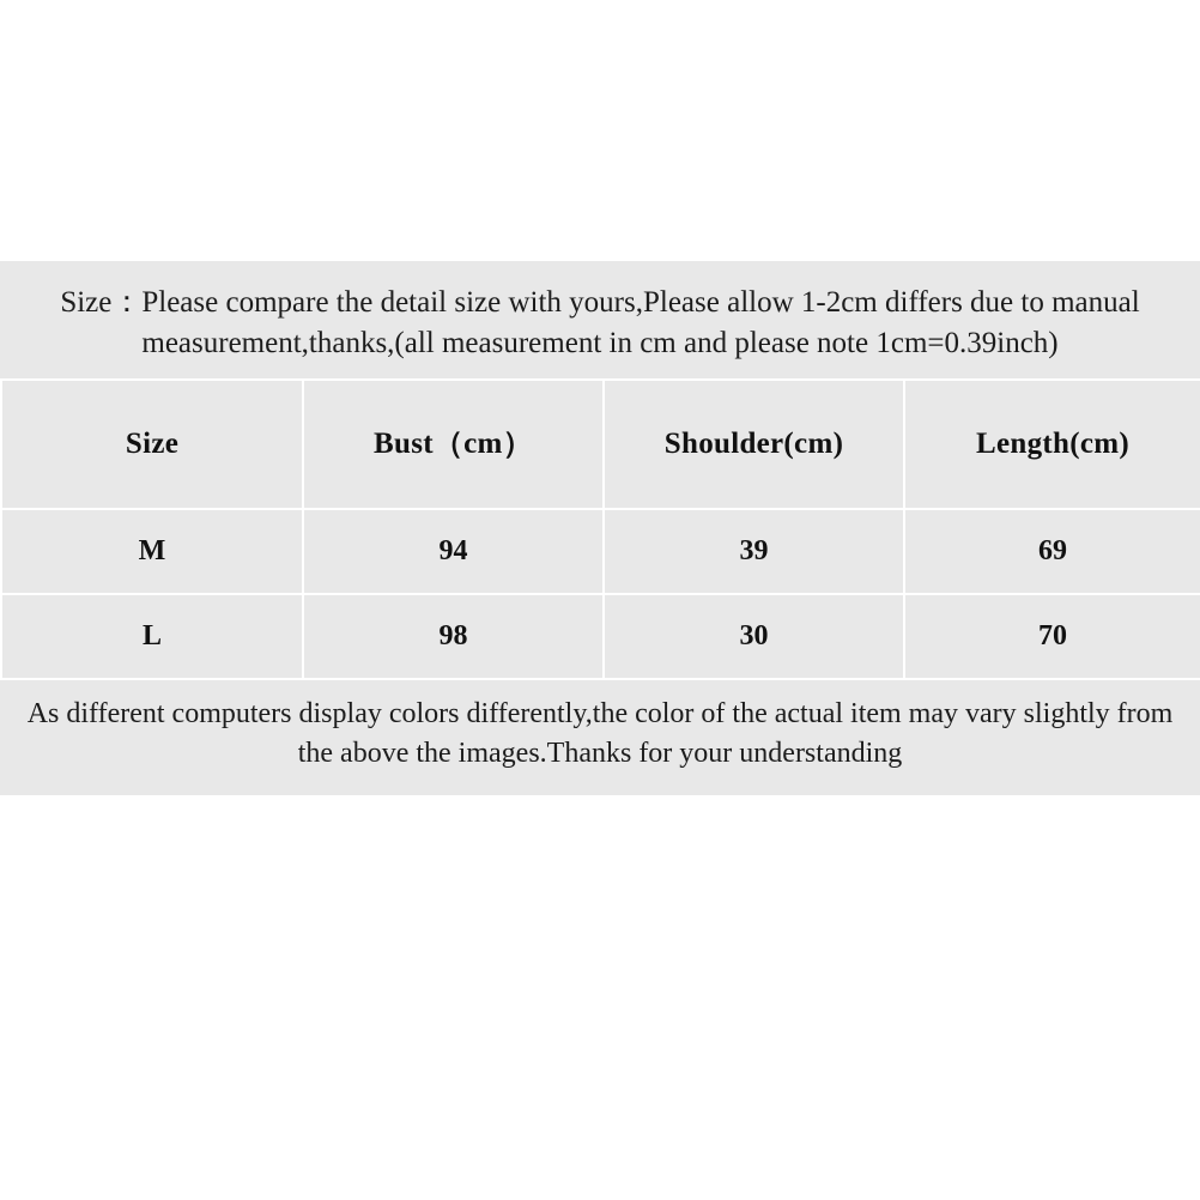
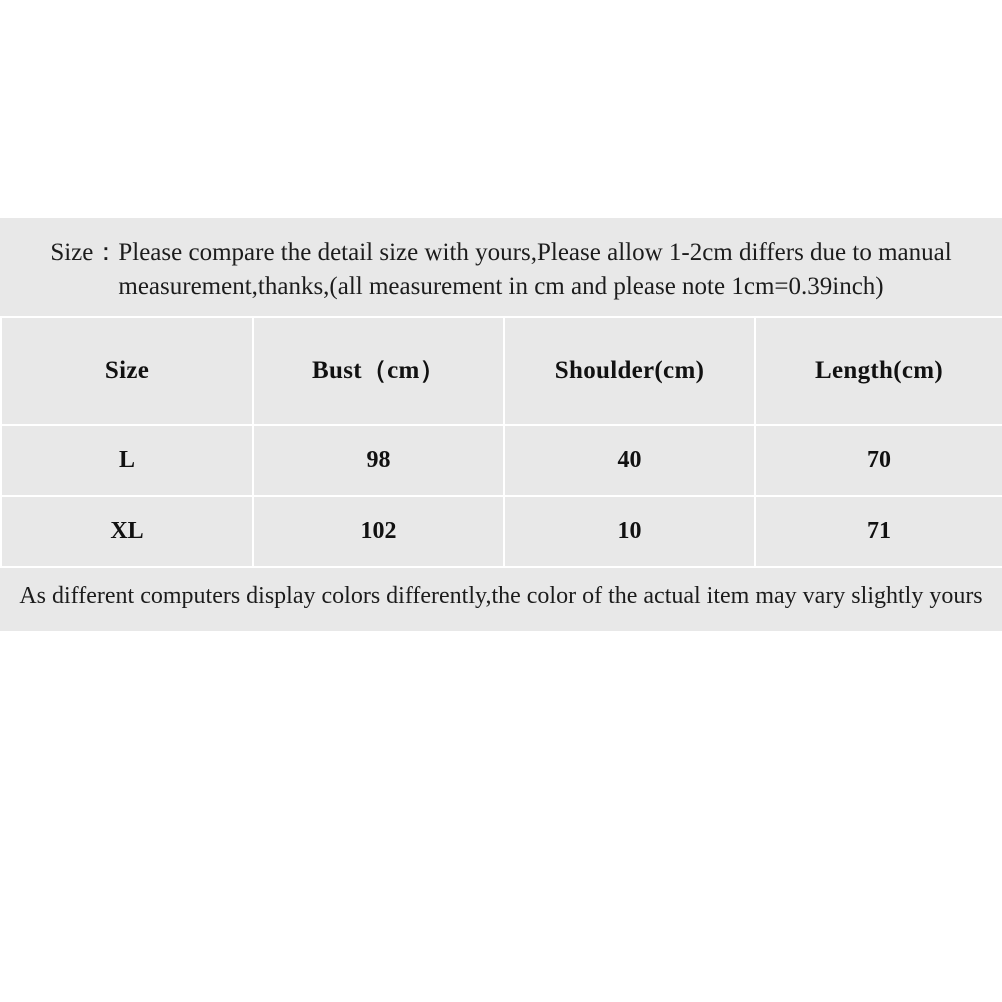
  Size：Please compare the detail size with yours,Please allow 1-2cm differs due to manual measurement,thanks,(all measurement in cm and please note 1cm=0.39inch)
  Size	Bust（cm）	Shoulder(cm)	Length(cm)
- M	94	39	69
- L	98	30	70
+ L	98	40	70
+ XL	102	10	71
- As different computers display colors differently,the color of the actual item may vary slightly from
+ As different computers display colors differently,the color of the actual item may vary slightly yours
- the above the images.Thanks for your understanding
